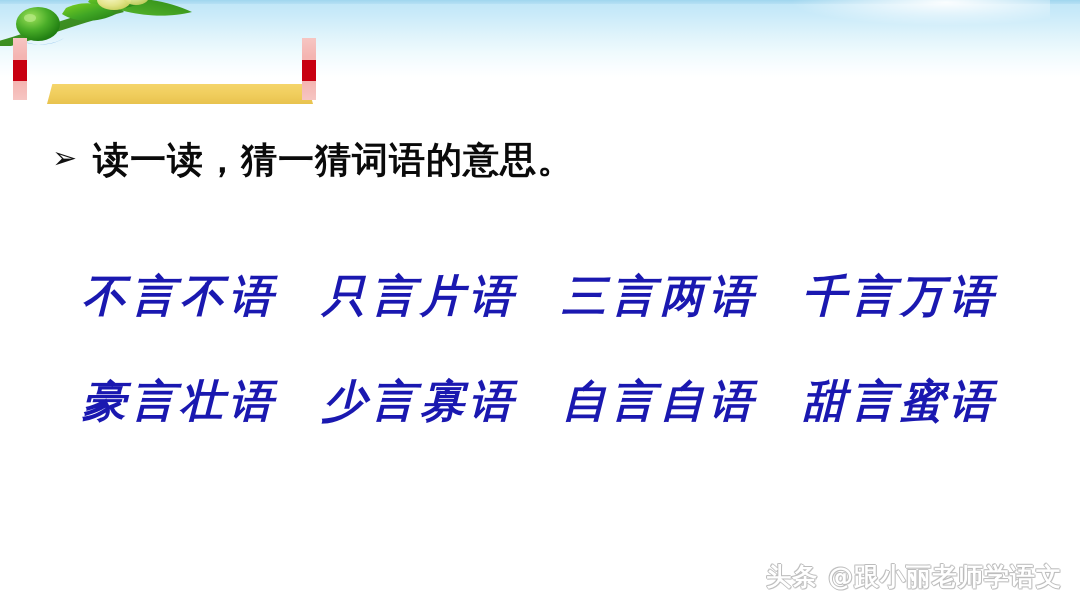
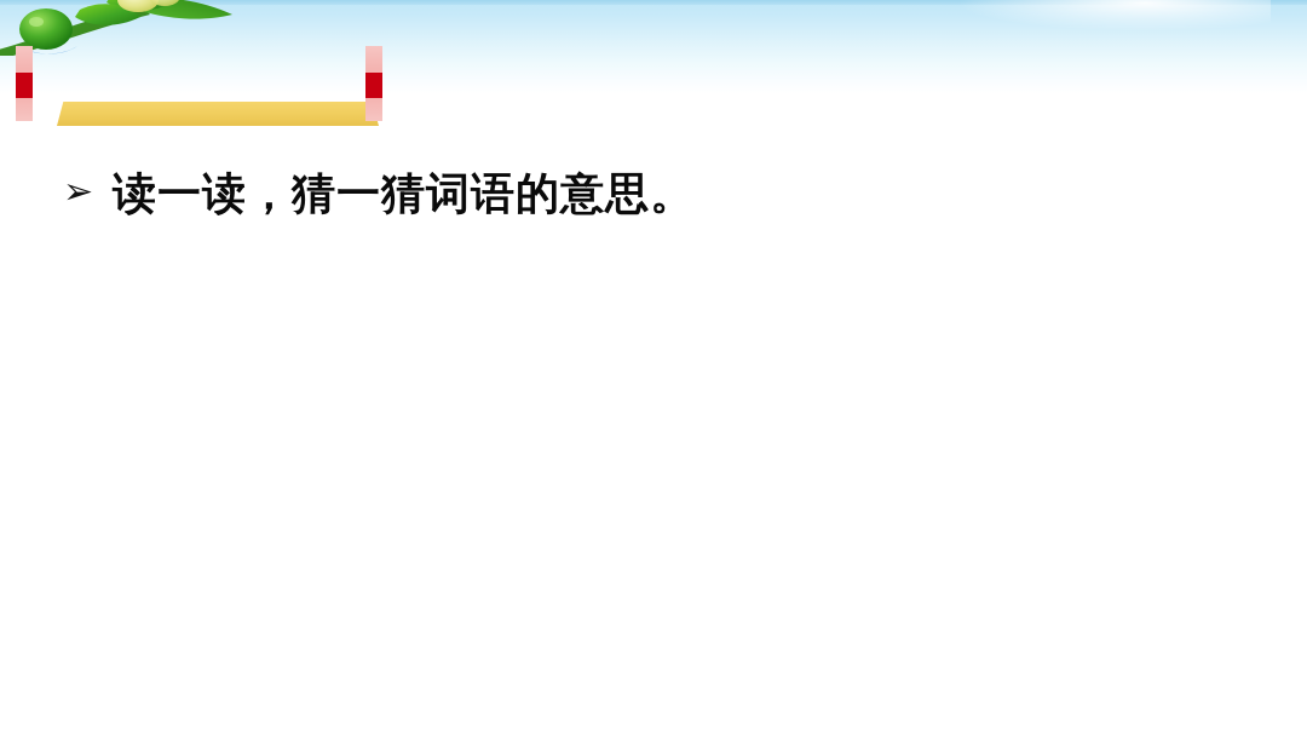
  ➢
  读一读，猜一猜词语的意思。
- 不言不语
- 只言片语
- 三言两语
- 千言万语
- 豪言壮语
- 少言寡语
- 自言自语
- 甜言蜜语
- 头条 @跟小丽老师学语文
